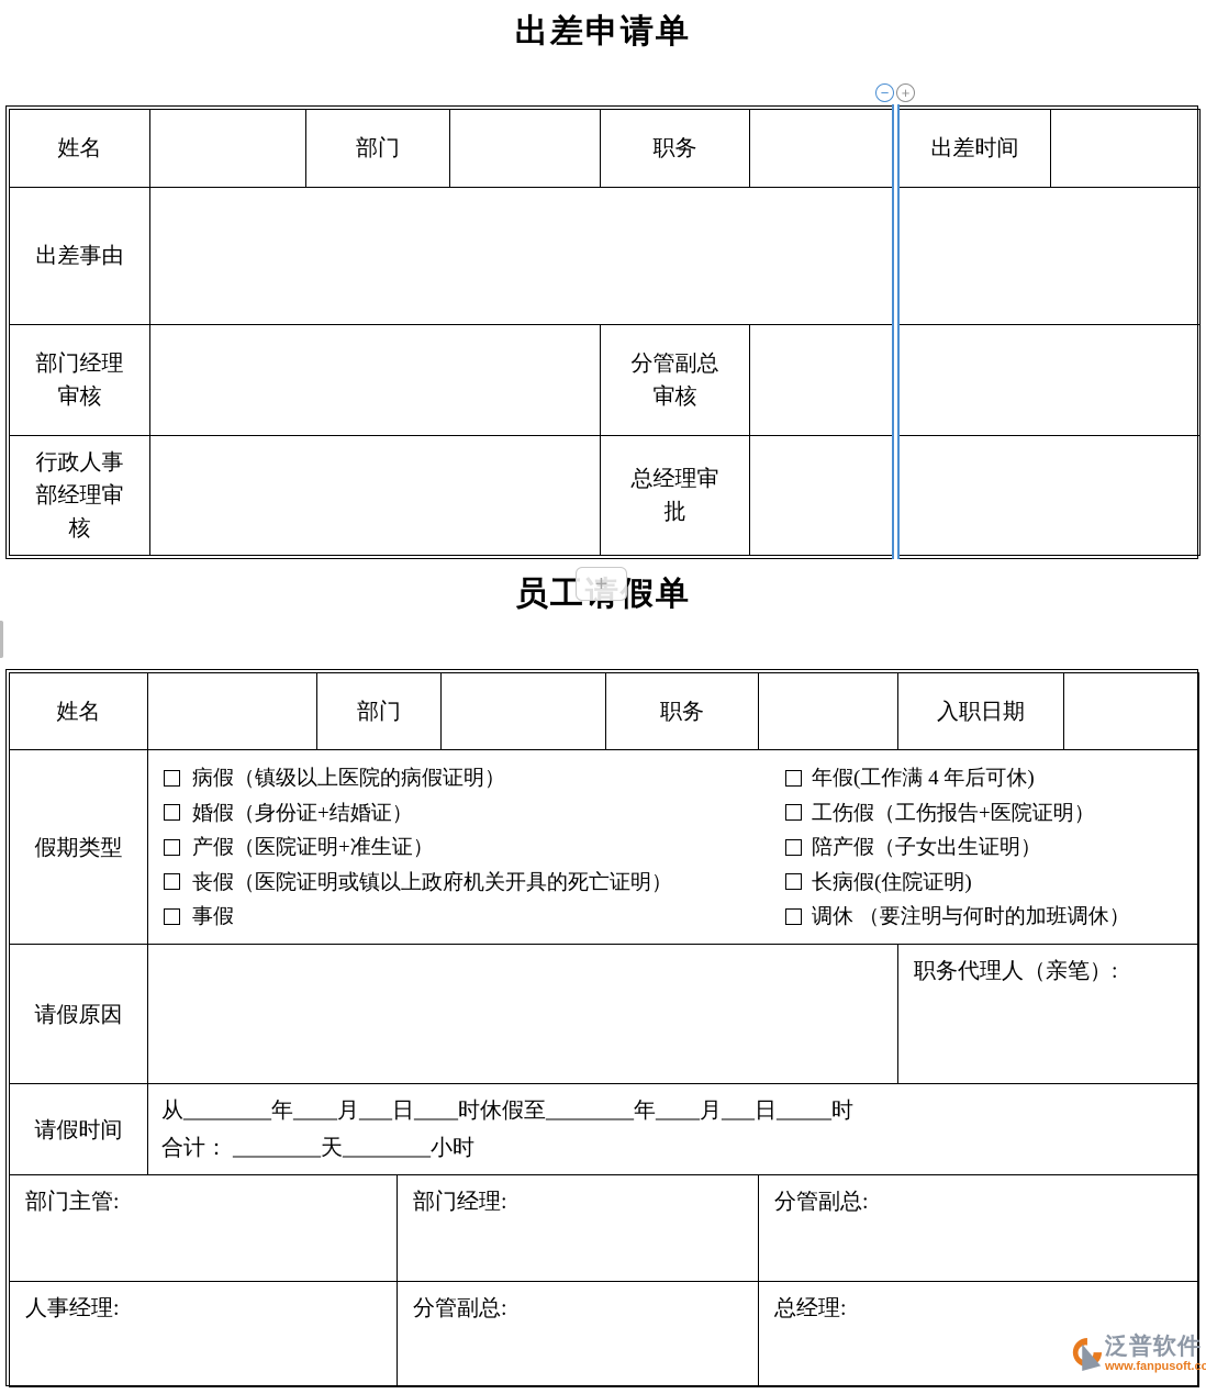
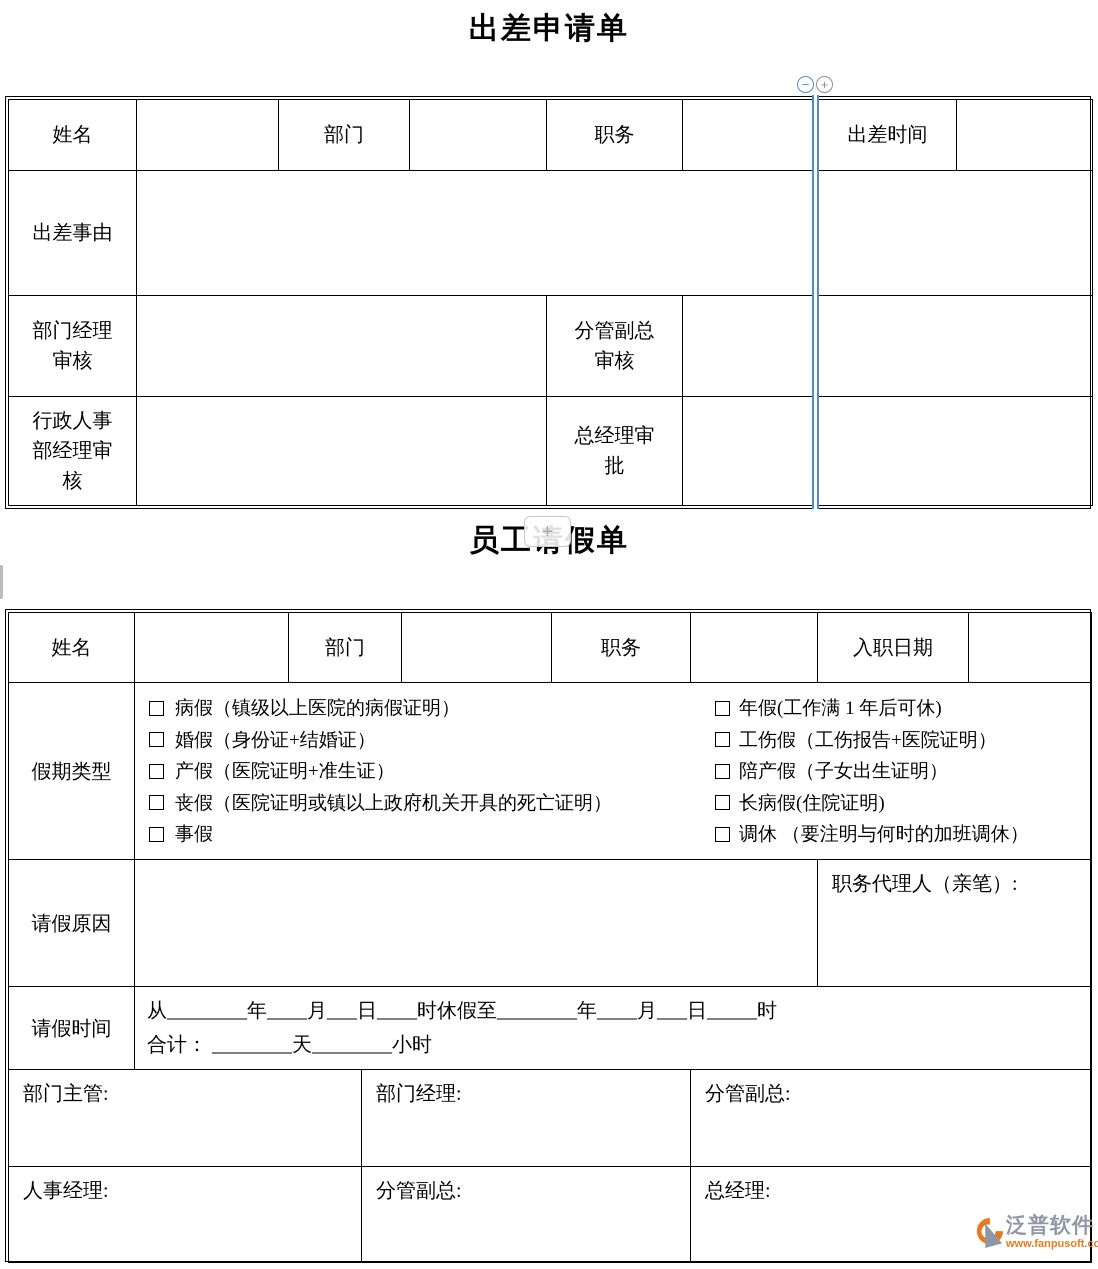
  出差申请单
  姓名		部门		职务		出差时间
  出差事由
  部门经理 审核		分管副总 审核
  行政人事 部经理审 核		总经理审 批
  −
  +
  员工请假单
  +
  姓名		部门		职务		入职日期
- 假期类型	病假（镇级以上医院的病假证明） 婚假（身份证+结婚证） 产假（医院证明+准生证） 丧假（医院证明或镇以上政府机关开具的死亡证明） 事假 年假(工作满 4 年后可休) 工伤假（工伤报告+医院证明） 陪产假（子女出生证明） 长病假(住院证明) 调休 （要注明与何时的加班调休）
+ 假期类型	病假（镇级以上医院的病假证明） 婚假（身份证+结婚证） 产假（医院证明+准生证） 丧假（医院证明或镇以上政府机关开具的死亡证明） 事假 年假(工作满 1 年后可休) 工伤假（工伤报告+医院证明） 陪产假（子女出生证明） 长病假(住院证明) 调休 （要注明与何时的加班调休）
  请假原因		职务代理人（亲笔）:
  请假时间	从________年____月___日____时休假至________年____月___日_____时 合计： ________天________小时
  部门主管:	部门经理:	分管副总:
  人事经理:	分管副总:	总经理:
  泛普软件
  www.fanpusoft.co
